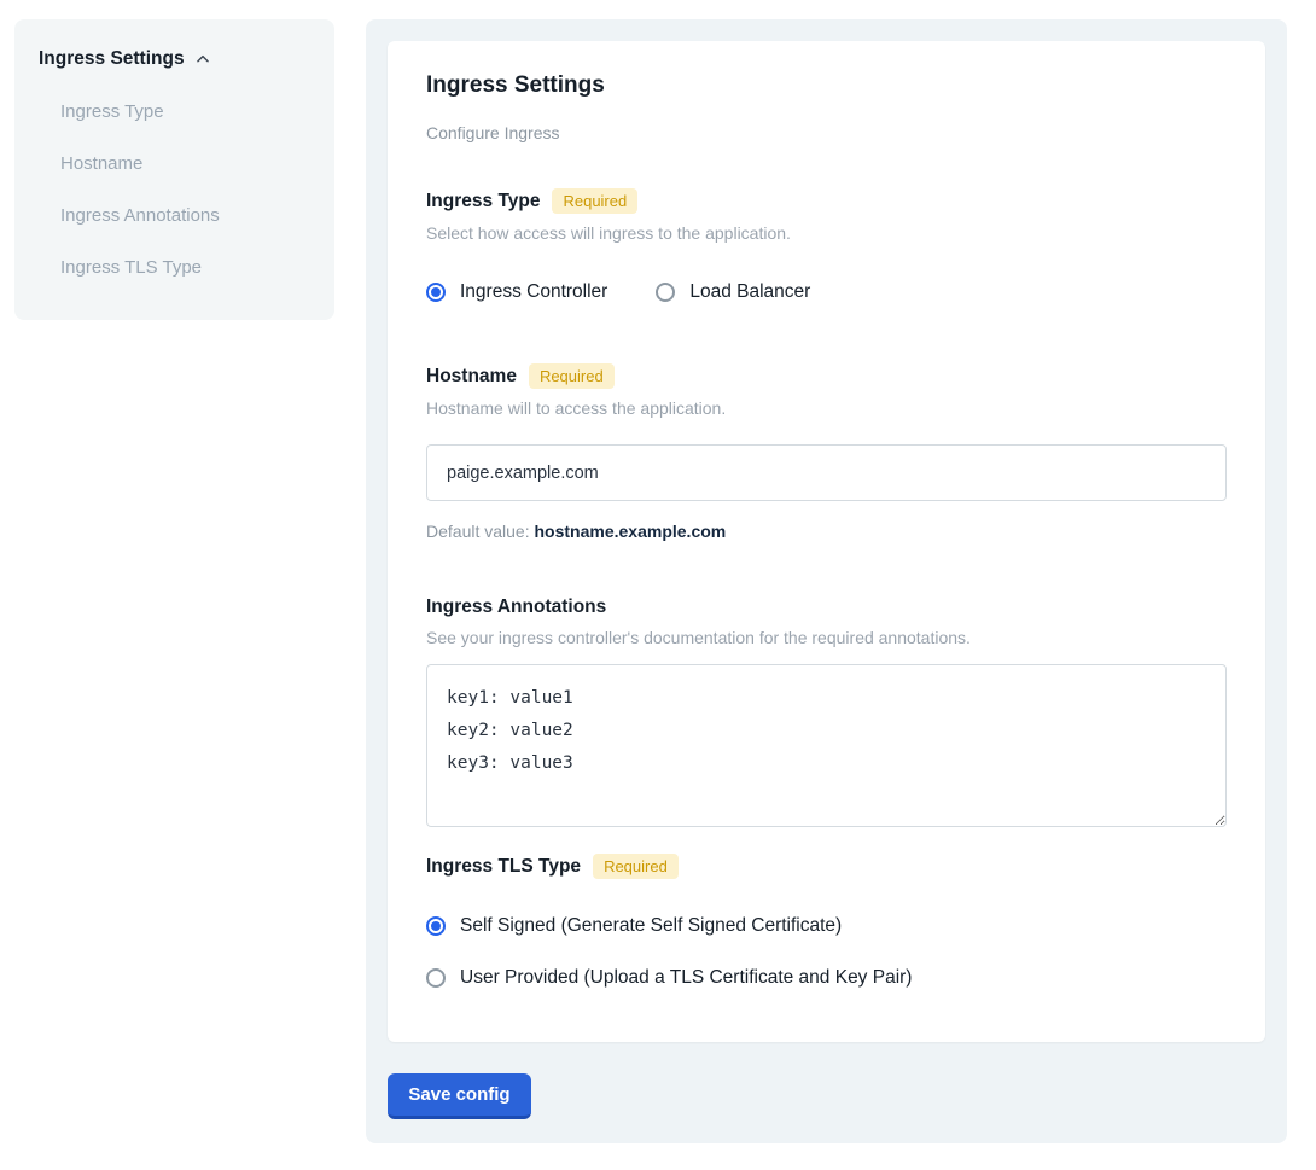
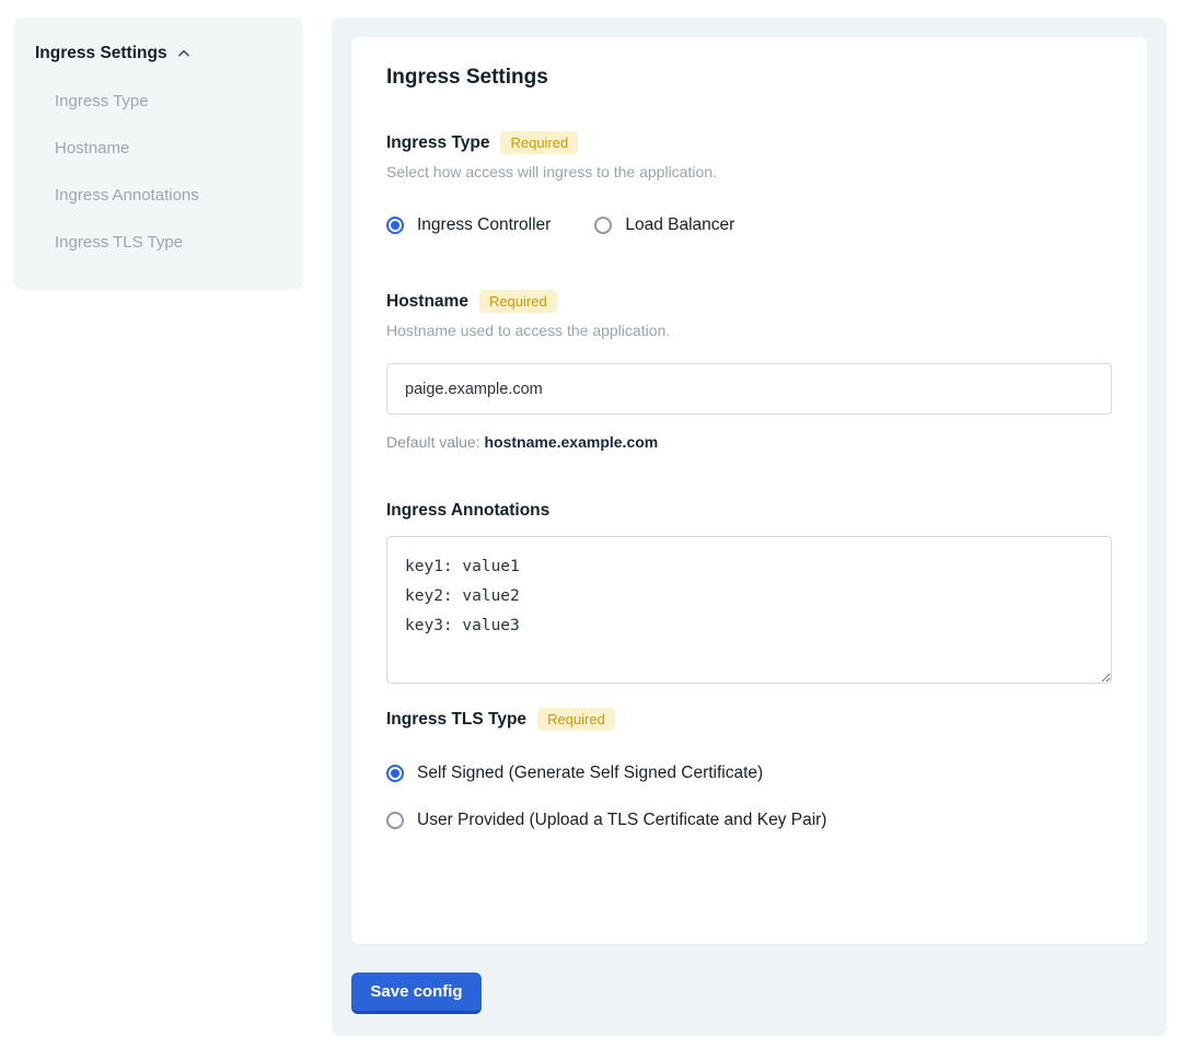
  Ingress Settings
  Ingress Type
  Hostname
  Ingress Annotations
  Ingress TLS Type
  Ingress Settings
- Configure Ingress
  Ingress Type
  Required
  Select how access will ingress to the application.
  Ingress Controller
  Load Balancer
  Hostname
  Required
- Hostname will to access the application.
+ Hostname used to access the application.
  paige.example.com
  Default value: hostname.example.com
  Ingress Annotations
- See your ingress controller's documentation for the required annotations.
  key1: value1
  key2: value2
  key3: value3
  Ingress TLS Type
  Required
  Self Signed (Generate Self Signed Certificate)
  User Provided (Upload a TLS Certificate and Key Pair)
  Save config
